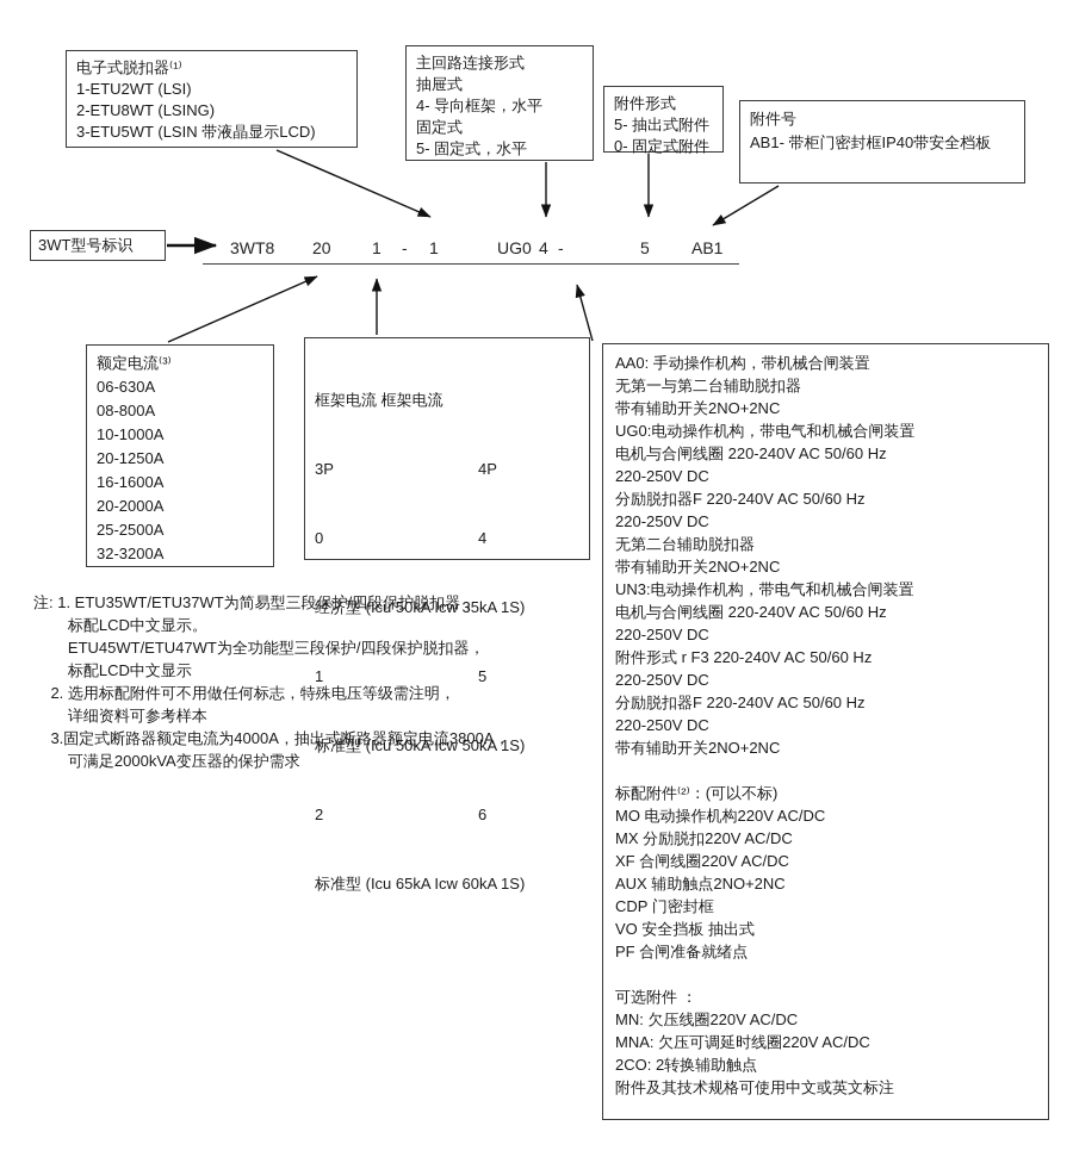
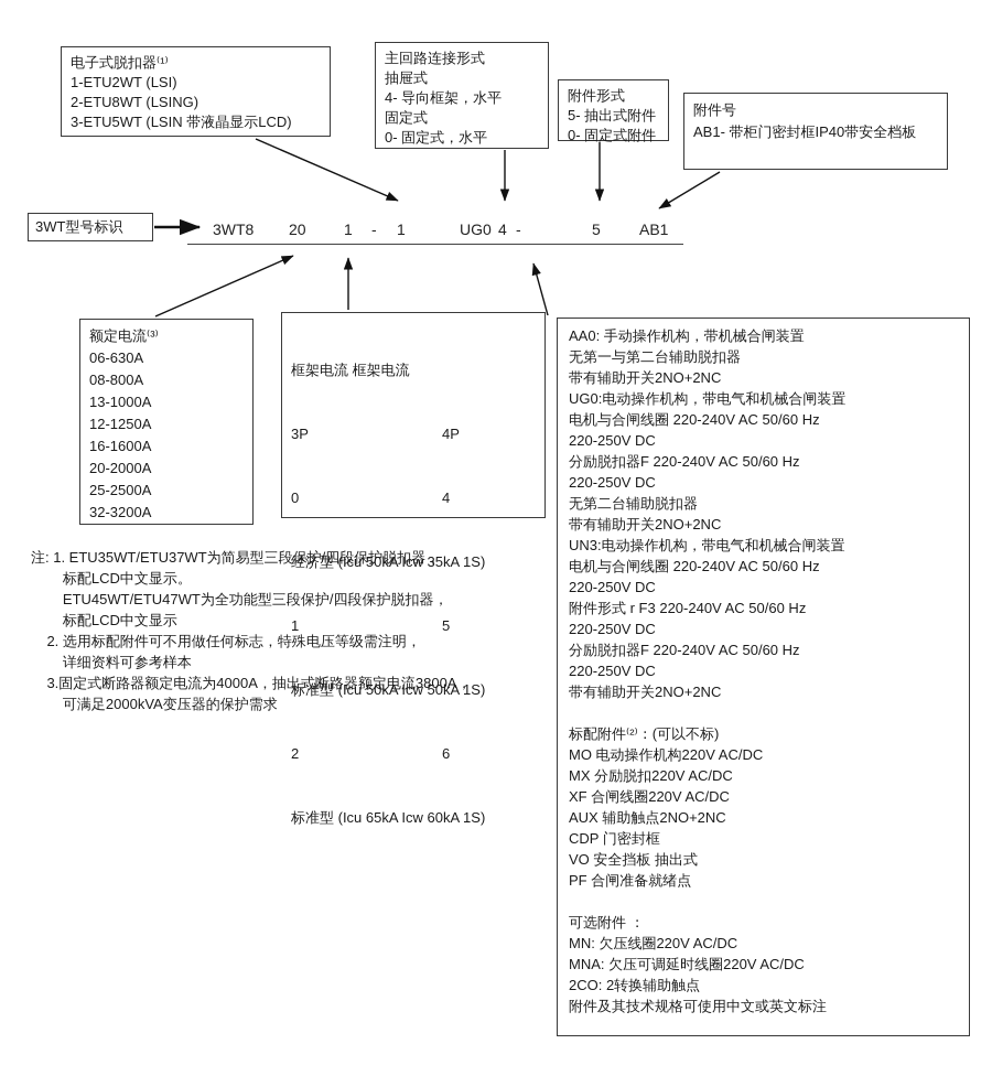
  电子式脱扣器⁽¹⁾
  1-ETU2WT (LSI)
  2-ETU8WT (LSING)
  3-ETU5WT (LSIN 带液晶显示LCD)
  主回路连接形式
  抽屉式
  4- 导向框架，水平
  固定式
- 5- 固定式，水平
+ 0- 固定式，水平
  附件形式
  5- 抽出式附件
  0- 固定式附件
  附件号
  AB1- 带柜门密封框IP40带安全档板
  3WT型号标识
  3WT8
  20
  1
  -
  1
  UG0
  4
  -
  5
  AB1
  额定电流⁽³⁾
  06-630A
  08-800A
- 10-1000A
+ 13-1000A
- 20-1250A
+ 12-1250A
  16-1600A
  20-2000A
  25-2500A
  32-3200A
  框架电流 框架电流
  3P
  4P
  0
  4
  经济型 (Icu 50kA Icw 35kA 1S)
  1
  5
  标准型 (Icu 50kA Icw 50kA 1S)
  2
  6
  标准型 (Icu 65kA Icw 60kA 1S)
  AA0: 手动操作机构，带机械合闸装置
  无第一与第二台辅助脱扣器
  带有辅助开关2NO+2NC
  UG0:电动操作机构，带电气和机械合闸装置
  电机与合闸线圈 220-240V AC 50/60 Hz
  220-250V DC
  分励脱扣器F 220-240V AC 50/60 Hz
  220-250V DC
  无第二台辅助脱扣器
  带有辅助开关2NO+2NC
  UN3:电动操作机构，带电气和机械合闸装置
  电机与合闸线圈 220-240V AC 50/60 Hz
  220-250V DC
  附件形式 r F3 220-240V AC 50/60 Hz
  220-250V DC
  分励脱扣器F 220-240V AC 50/60 Hz
  220-250V DC
  带有辅助开关2NO+2NC
  标配附件⁽²⁾：(可以不标)
  MO 电动操作机构220V AC/DC
  MX 分励脱扣220V AC/DC
  XF 合闸线圈220V AC/DC
  AUX 辅助触点2NO+2NC
  CDP 门密封框
  VO 安全挡板 抽出式
  PF 合闸准备就绪点
  可选附件 ：
  MN: 欠压线圈220V AC/DC
  MNA: 欠压可调延时线圈220V AC/DC
  2CO: 2转换辅助触点
  附件及其技术规格可使用中文或英文标注
  注: 1. ETU35WT/ETU37WT为简易型三段保护/四段保护脱扣器，
  标配LCD中文显示。
  ETU45WT/ETU47WT为全功能型三段保护/四段保护脱扣器，
  标配LCD中文显示
  2. 选用标配附件可不用做任何标志，特殊电压等级需注明，
  详细资料可参考样本
  3.固定式断路器额定电流为4000A，抽出式断路器额定电流3800A，
  可满足2000kVA变压器的保护需求
